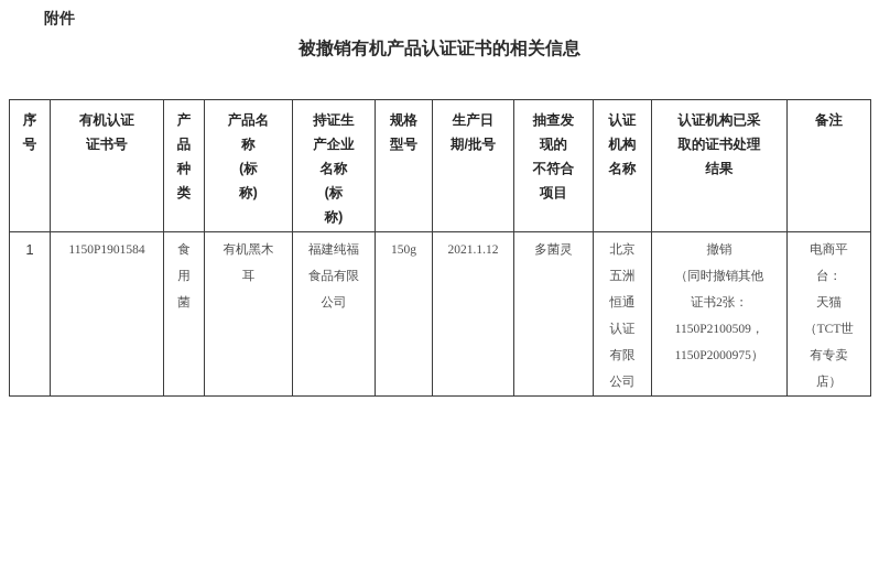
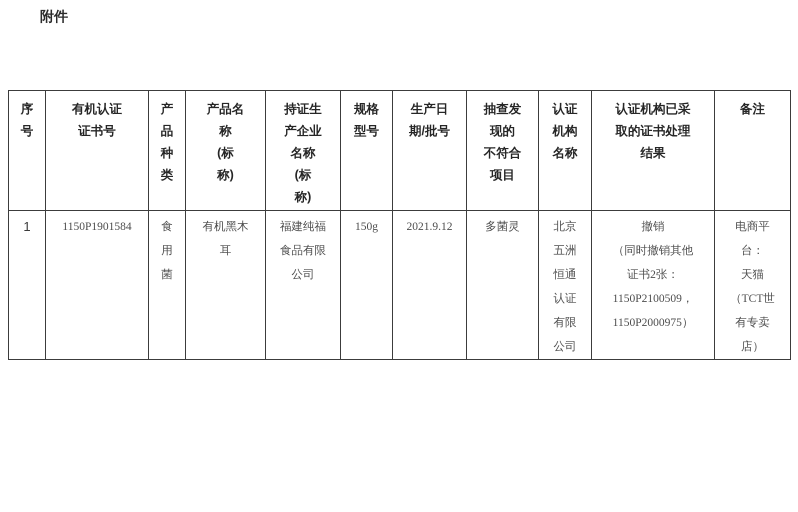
  附件
- 被撤销有机产品认证证书的相关信息
  序 号	有机认证 证书号	产 品 种 类	产品名 称 (标 称)	持证生 产企业 名称 (标 称)	规格 型号	生产日 期/批号	抽查发 现的 不符合 项目	认证 机构 名称	认证机构已采 取的证书处理 结果	备注
- 1	1150P1901584	食 用 菌	有机黑木 耳	福建纯福 食品有限 公司	150g	2021.1.12	多菌灵	北京 五洲 恒通 认证 有限 公司	撤销 （同时撤销其他 证书2张： 1150P2100509， 1150P2000975）	电商平 台： 天猫 （TCT世 有专卖 店）
+ 1	1150P1901584	食 用 菌	有机黑木 耳	福建纯福 食品有限 公司	150g	2021.9.12	多菌灵	北京 五洲 恒通 认证 有限 公司	撤销 （同时撤销其他 证书2张： 1150P2100509， 1150P2000975）	电商平 台： 天猫 （TCT世 有专卖 店）
